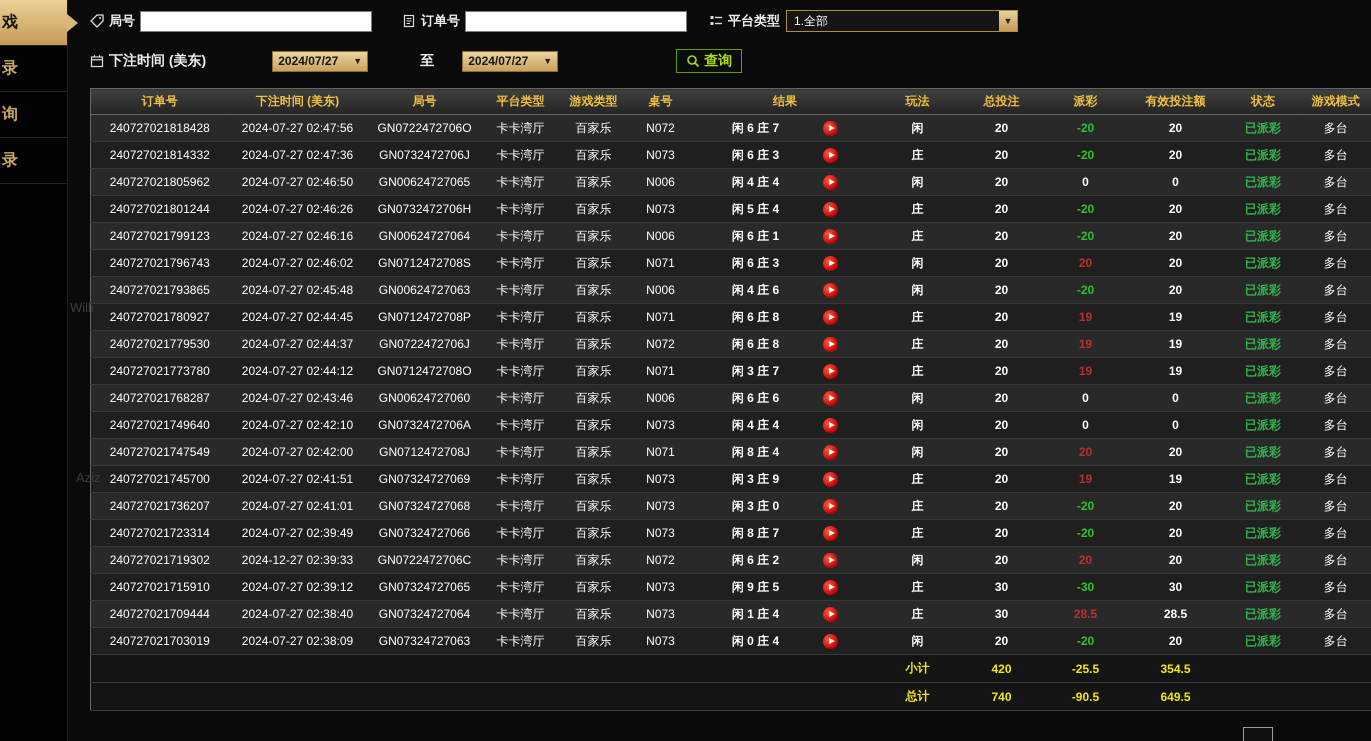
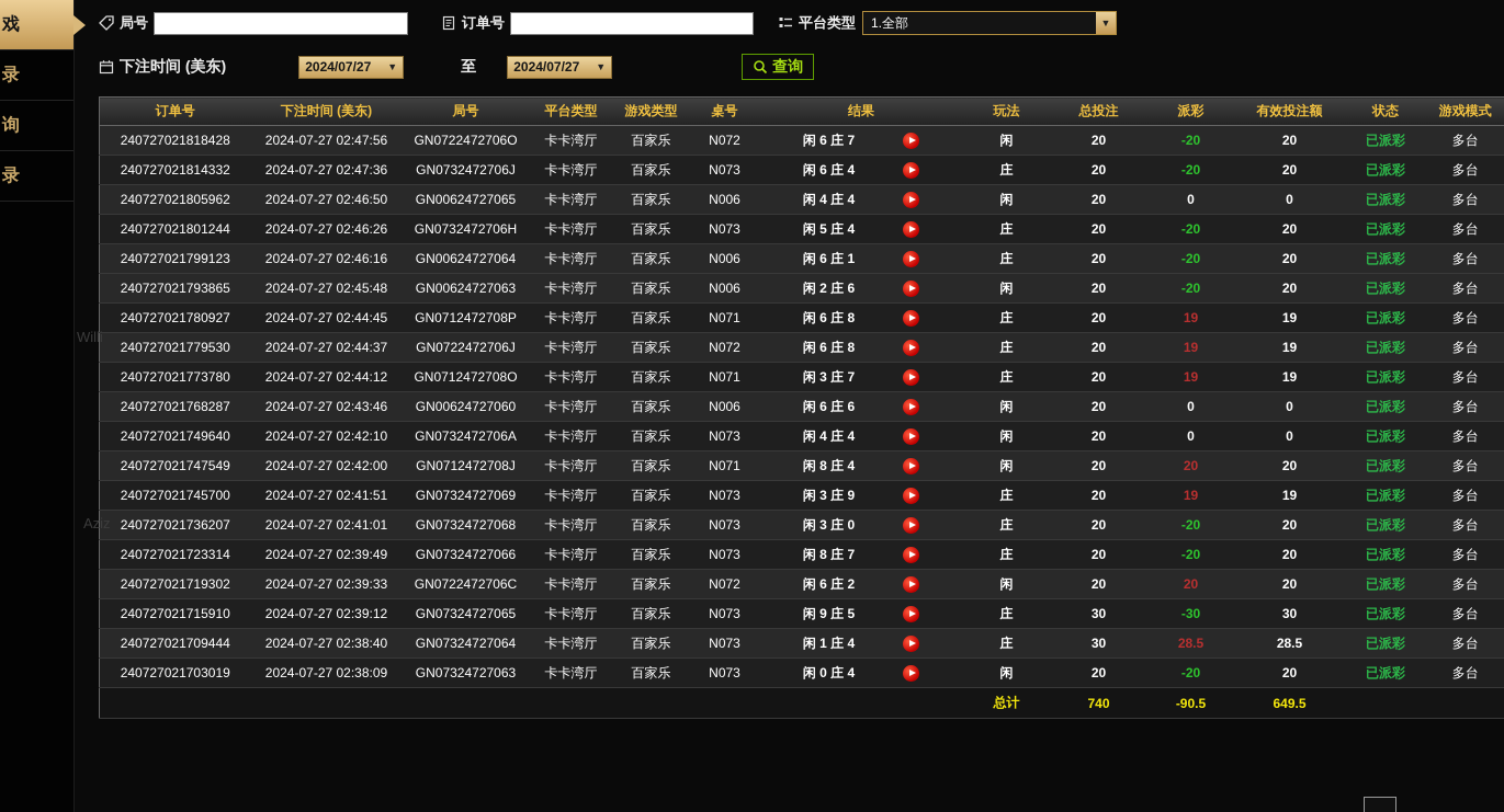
  Willi
  Aziz
  戏
  录
  询
  录
  局号
  订单号
  平台类型
  1.全部
  ▼
  下注时间 (美东)
  2024/07/27
  ▼
  至
  2024/07/27
  ▼
  查询
  订单号	下注时间 (美东)	局号	平台类型	游戏类型	桌号	结果	玩法	总投注	派彩	有效投注额	状态	游戏模式
  240727021818428	2024-07-27 02:47:56	GN0722472706O	卡卡湾厅	百家乐	N072	闲 6 庄 7	闲	20	-20	20	已派彩	多台
- 240727021814332	2024-07-27 02:47:36	GN0732472706J	卡卡湾厅	百家乐	N073	闲 6 庄 3	庄	20	-20	20	已派彩	多台
+ 240727021814332	2024-07-27 02:47:36	GN0732472706J	卡卡湾厅	百家乐	N073	闲 6 庄 4	庄	20	-20	20	已派彩	多台
  240727021805962	2024-07-27 02:46:50	GN00624727065	卡卡湾厅	百家乐	N006	闲 4 庄 4	闲	20	0	0	已派彩	多台
  240727021801244	2024-07-27 02:46:26	GN0732472706H	卡卡湾厅	百家乐	N073	闲 5 庄 4	庄	20	-20	20	已派彩	多台
  240727021799123	2024-07-27 02:46:16	GN00624727064	卡卡湾厅	百家乐	N006	闲 6 庄 1	庄	20	-20	20	已派彩	多台
- 240727021796743	2024-07-27 02:46:02	GN0712472708S	卡卡湾厅	百家乐	N071	闲 6 庄 3	闲	20	20	20	已派彩	多台
- 240727021793865	2024-07-27 02:45:48	GN00624727063	卡卡湾厅	百家乐	N006	闲 4 庄 6	闲	20	-20	20	已派彩	多台
+ 240727021793865	2024-07-27 02:45:48	GN00624727063	卡卡湾厅	百家乐	N006	闲 2 庄 6	闲	20	-20	20	已派彩	多台
  240727021780927	2024-07-27 02:44:45	GN0712472708P	卡卡湾厅	百家乐	N071	闲 6 庄 8	庄	20	19	19	已派彩	多台
  240727021779530	2024-07-27 02:44:37	GN0722472706J	卡卡湾厅	百家乐	N072	闲 6 庄 8	庄	20	19	19	已派彩	多台
  240727021773780	2024-07-27 02:44:12	GN0712472708O	卡卡湾厅	百家乐	N071	闲 3 庄 7	庄	20	19	19	已派彩	多台
  240727021768287	2024-07-27 02:43:46	GN00624727060	卡卡湾厅	百家乐	N006	闲 6 庄 6	闲	20	0	0	已派彩	多台
  240727021749640	2024-07-27 02:42:10	GN0732472706A	卡卡湾厅	百家乐	N073	闲 4 庄 4	闲	20	0	0	已派彩	多台
  240727021747549	2024-07-27 02:42:00	GN0712472708J	卡卡湾厅	百家乐	N071	闲 8 庄 4	闲	20	20	20	已派彩	多台
  240727021745700	2024-07-27 02:41:51	GN07324727069	卡卡湾厅	百家乐	N073	闲 3 庄 9	庄	20	19	19	已派彩	多台
  240727021736207	2024-07-27 02:41:01	GN07324727068	卡卡湾厅	百家乐	N073	闲 3 庄 0	庄	20	-20	20	已派彩	多台
  240727021723314	2024-07-27 02:39:49	GN07324727066	卡卡湾厅	百家乐	N073	闲 8 庄 7	庄	20	-20	20	已派彩	多台
- 240727021719302	2024-12-27 02:39:33	GN0722472706C	卡卡湾厅	百家乐	N072	闲 6 庄 2	闲	20	20	20	已派彩	多台
+ 240727021719302	2024-07-27 02:39:33	GN0722472706C	卡卡湾厅	百家乐	N072	闲 6 庄 2	闲	20	20	20	已派彩	多台
  240727021715910	2024-07-27 02:39:12	GN07324727065	卡卡湾厅	百家乐	N073	闲 9 庄 5	庄	30	-30	30	已派彩	多台
  240727021709444	2024-07-27 02:38:40	GN07324727064	卡卡湾厅	百家乐	N073	闲 1 庄 4	庄	30	28.5	28.5	已派彩	多台
  240727021703019	2024-07-27 02:38:09	GN07324727063	卡卡湾厅	百家乐	N073	闲 0 庄 4	闲	20	-20	20	已派彩	多台
- 	小计	420	-25.5	354.5
  	总计	740	-90.5	649.5
